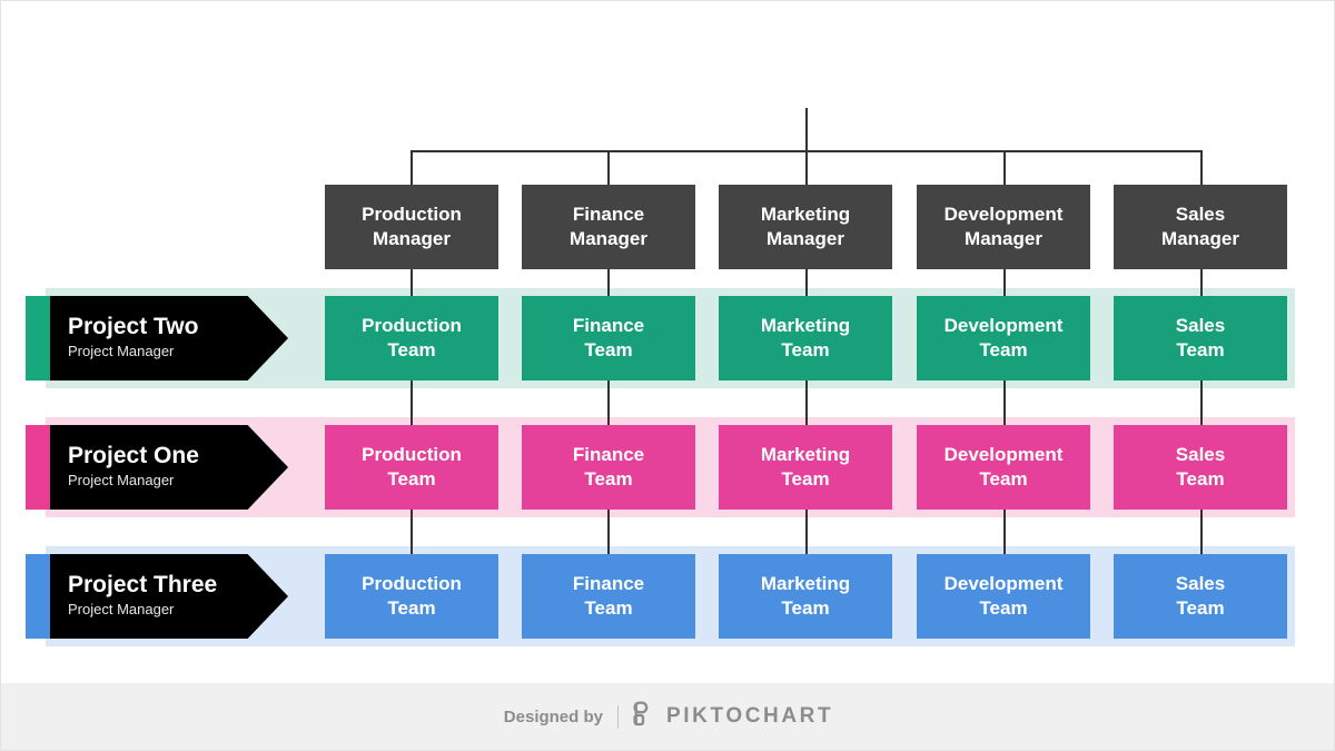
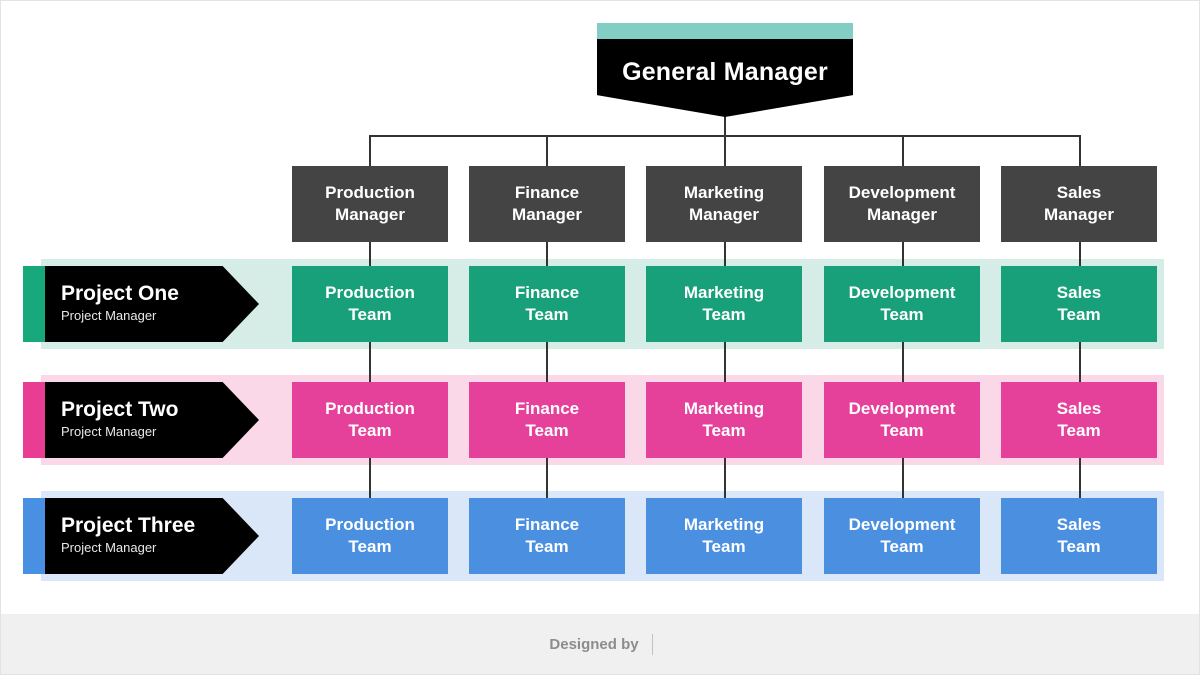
+ General Manager
  Production
  Manager
  Finance
  Manager
  Marketing
  Manager
  Development
  Manager
  Sales
  Manager
- Project Two
+ Project One
  Project Manager
  Production
  Team
  Finance
  Team
  Marketing
  Team
  Development
  Team
  Sales
  Team
- Project One
+ Project Two
  Project Manager
  Production
  Team
  Finance
  Team
  Marketing
  Team
  Development
  Team
  Sales
  Team
  Project Three
  Project Manager
  Production
  Team
  Finance
  Team
  Marketing
  Team
  Development
  Team
  Sales
  Team
  Designed by
- PIKTOCHART
